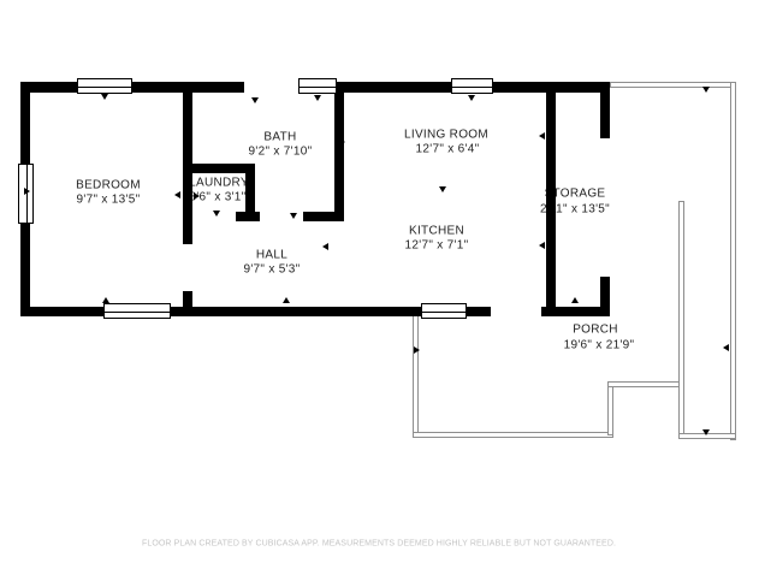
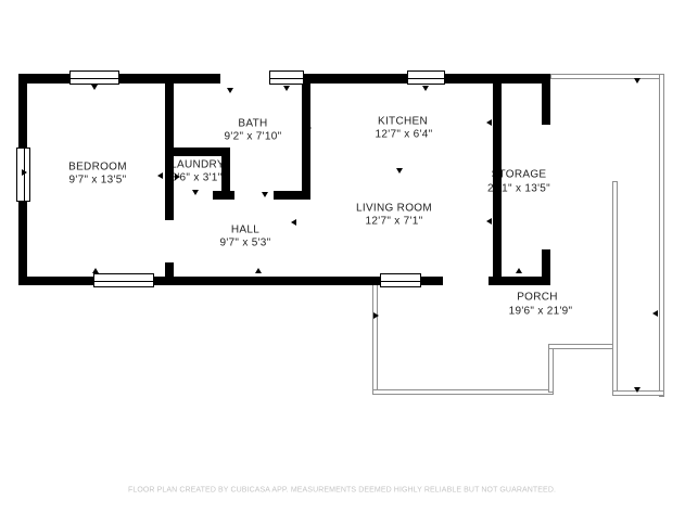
  BEDROOM
  9'7" x 13'5"
  BATH
  9'2" x 7'10"
  LAUNDR
  3'6" x 3'1"
  HALL
  9'7" x 5'3"
- LIVING ROOM
+ KITCHEN
  12'7" x 6'4"
- KITCHEN
+ LIVING ROOM
  12'7" x 7'1"
  TORAGE
  21" x 13'5"
  PORCH
  19'6" x 21'9"
